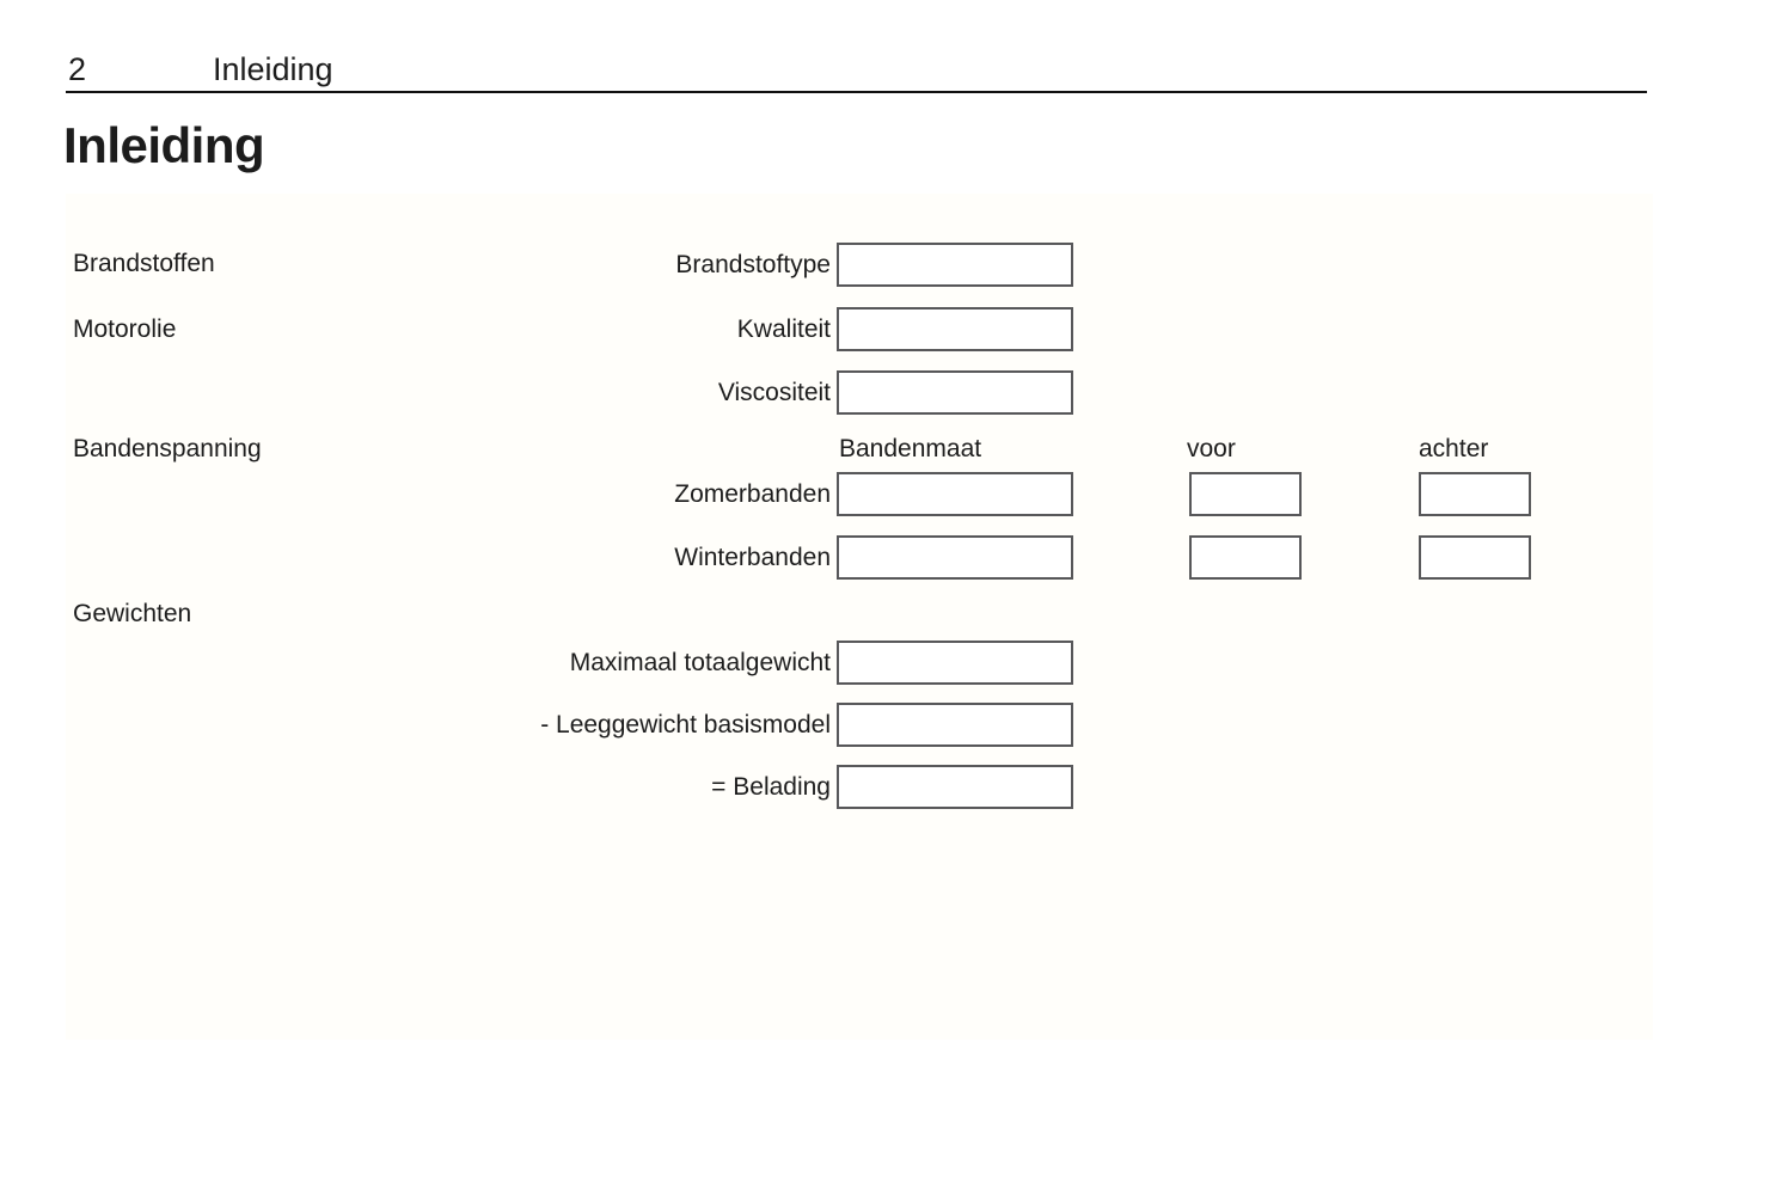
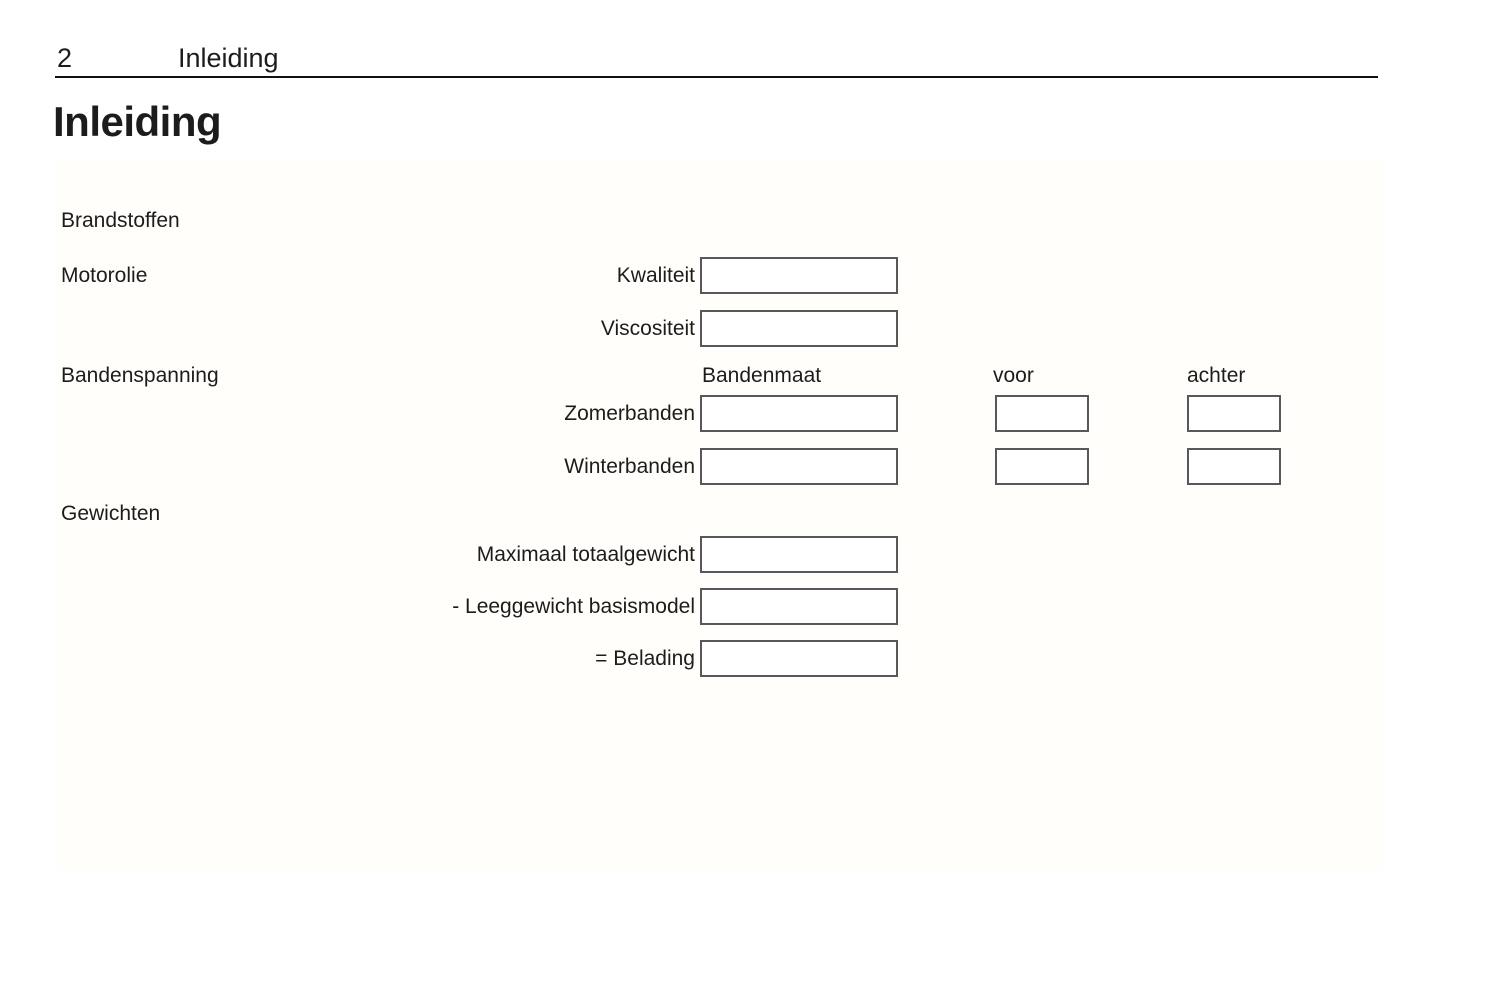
  2
  Inleiding
  Inleiding
  Brandstoffen
  Motorolie
  Bandenspanning
  Gewichten
- Brandstoftype
  Kwaliteit
  Viscositeit
  Bandenmaat
  voor
  achter
  Zomerbanden
  Winterbanden
  Maximaal totaalgewicht
  - Leeggewicht basismodel
  = Belading
